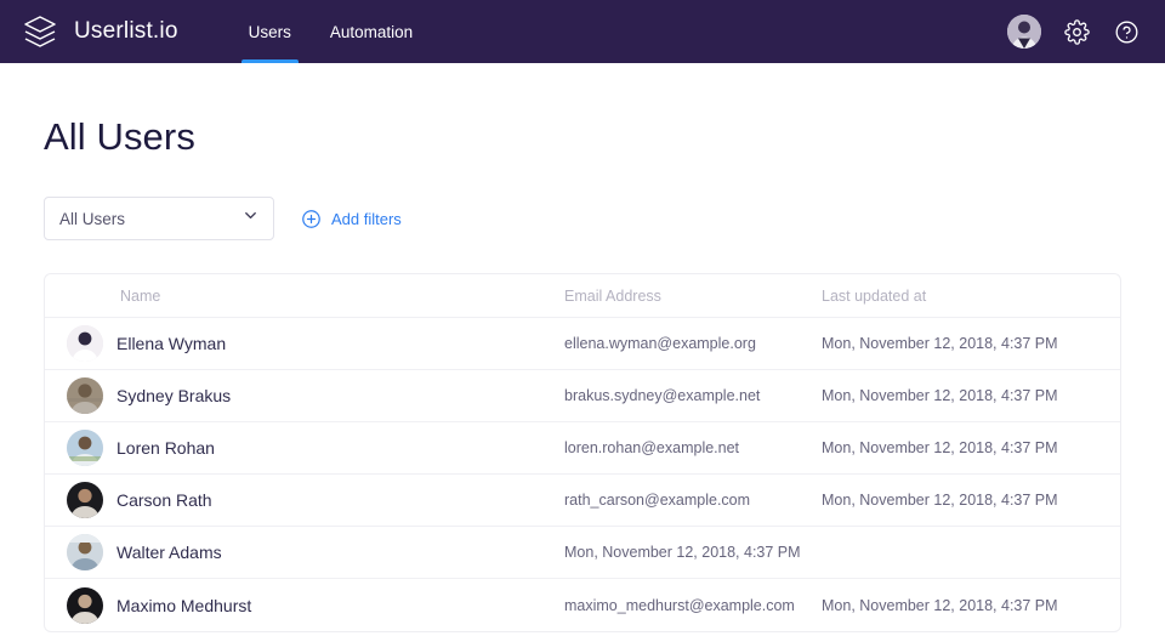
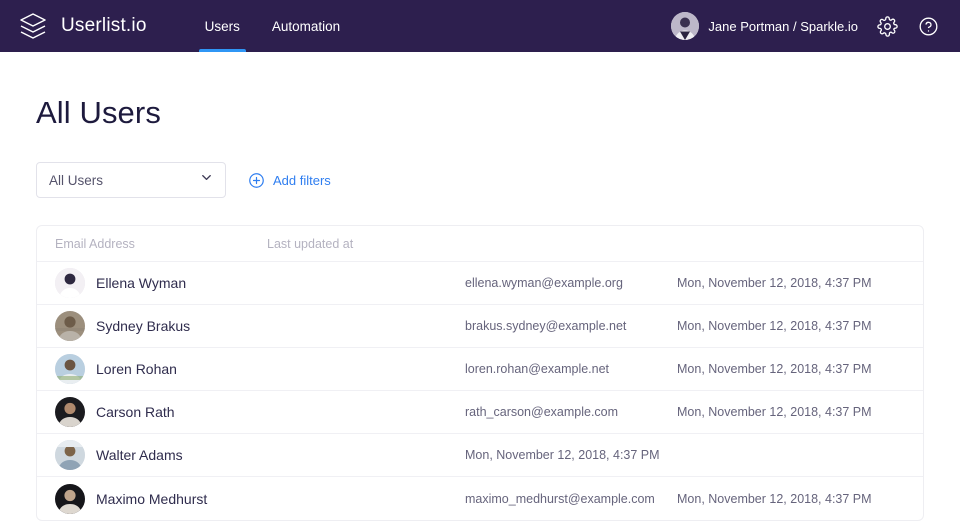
  Userlist.io
  Users
  Automation
+ Jane Portman / Sparkle.io
  All Users
  All Users
  Add filters
- Name
  Email Address
  Last updated at
  Ellena Wyman
  ellena.wyman@example.org
  Mon, November 12, 2018, 4:37 PM
  Sydney Brakus
  brakus.sydney@example.net
  Mon, November 12, 2018, 4:37 PM
  Loren Rohan
  loren.rohan@example.net
  Mon, November 12, 2018, 4:37 PM
  Carson Rath
  rath_carson@example.com
  Mon, November 12, 2018, 4:37 PM
  Walter Adams
  Mon, November 12, 2018, 4:37 PM
  Maximo Medhurst
  maximo_medhurst@example.com
  Mon, November 12, 2018, 4:37 PM
